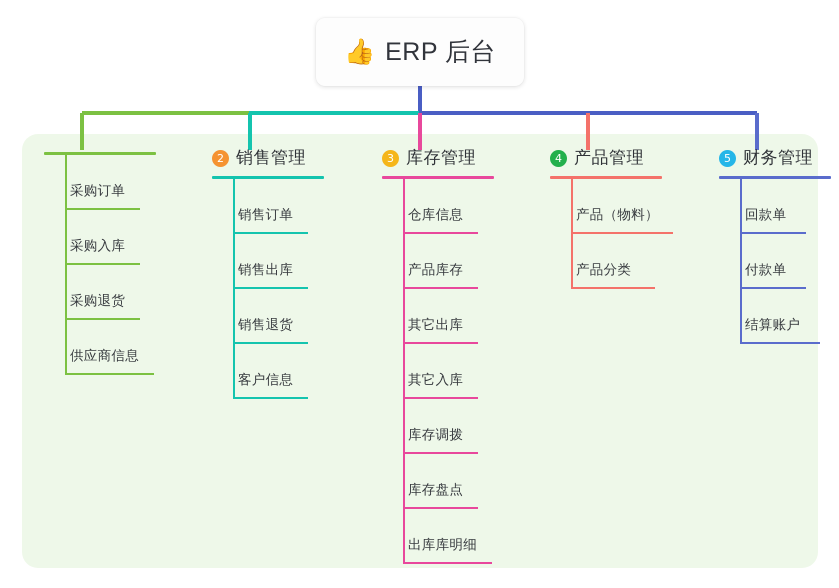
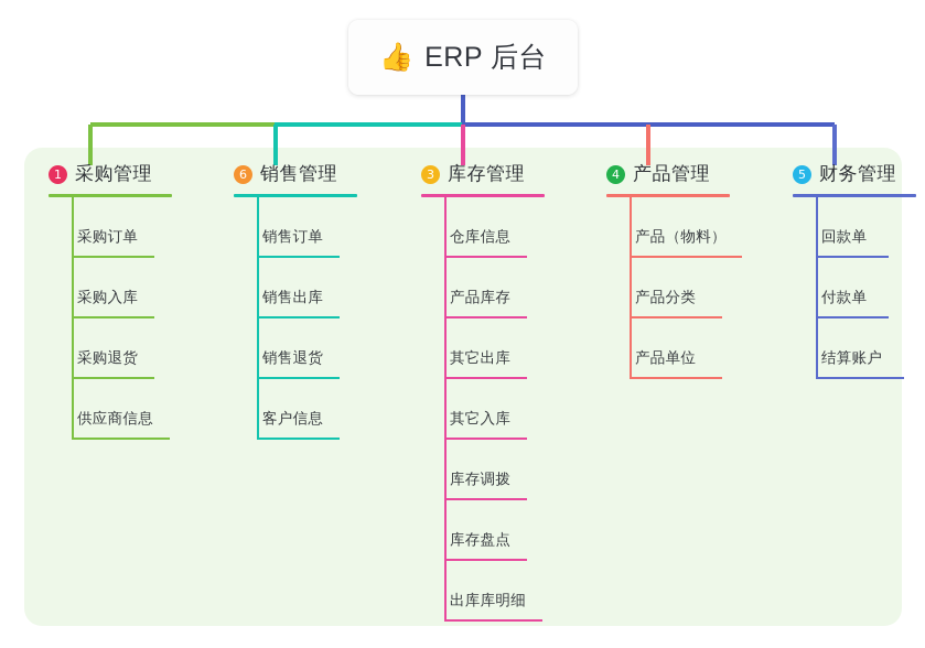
  👍
  ERP 后台
+ 1
+ 采购管理
  采购订单
  采购入库
  采购退货
  供应商信息
- 2
+ 6
  销售管理
  销售订单
  销售出库
  销售退货
  客户信息
  3
  库存管理
  仓库信息
  产品库存
  其它出库
  其它入库
  库存调拨
  库存盘点
  出库库明细
  4
  产品管理
  产品（物料）
  产品分类
+ 产品单位
  5
  财务管理
  回款单
  付款单
  结算账户
